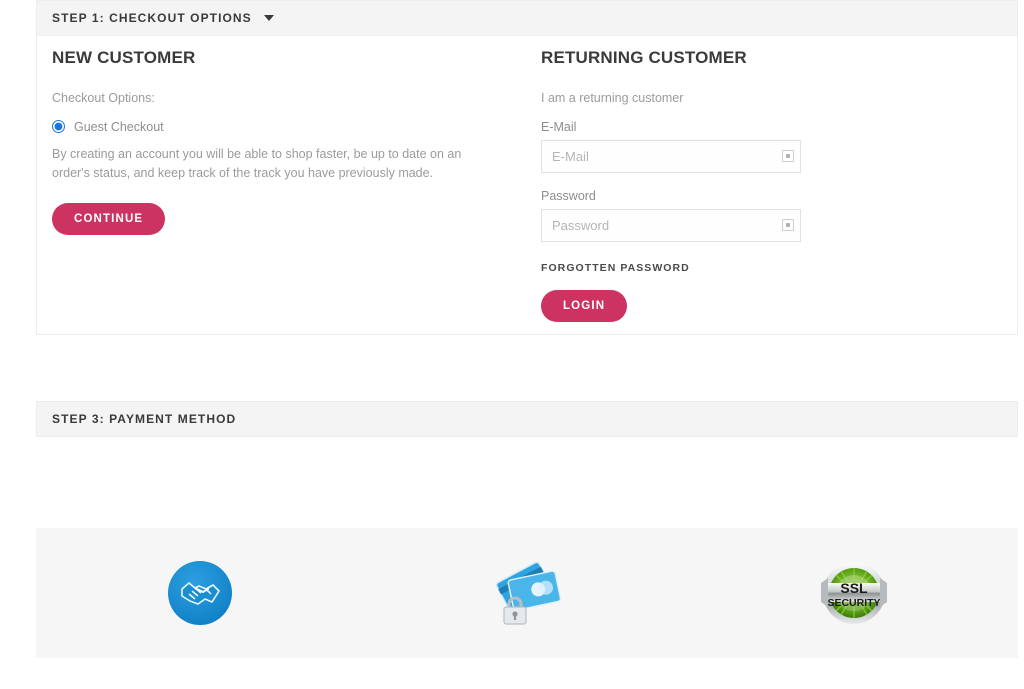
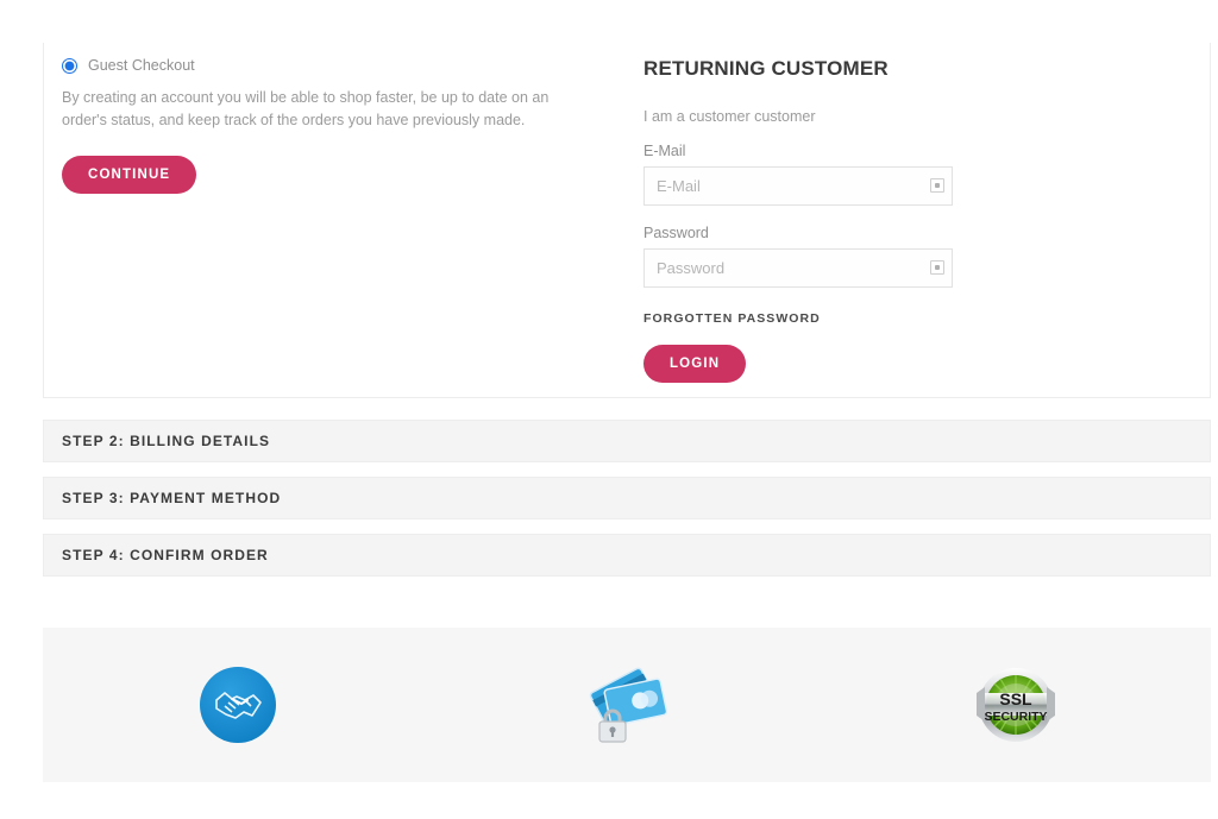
- STEP 1: CHECKOUT OPTIONS
- NEW CUSTOMER
- Checkout Options:
  Guest Checkout
- By creating an account you will be able to shop faster, be up to date on an order's status, and keep track of the track you have previously made.
+ By creating an account you will be able to shop faster, be up to date on an order's status, and keep track of the orders you have previously made.
  CONTINUE
  RETURNING CUSTOMER
- I am a returning customer
+ I am a customer customer
  E-Mail
  E-Mail
  Password
  Password
  FORGOTTEN PASSWORD
  LOGIN
+ STEP 2: BILLING DETAILS
  STEP 3: PAYMENT METHOD
+ STEP 4: CONFIRM ORDER
  SSL
  SECURITY
